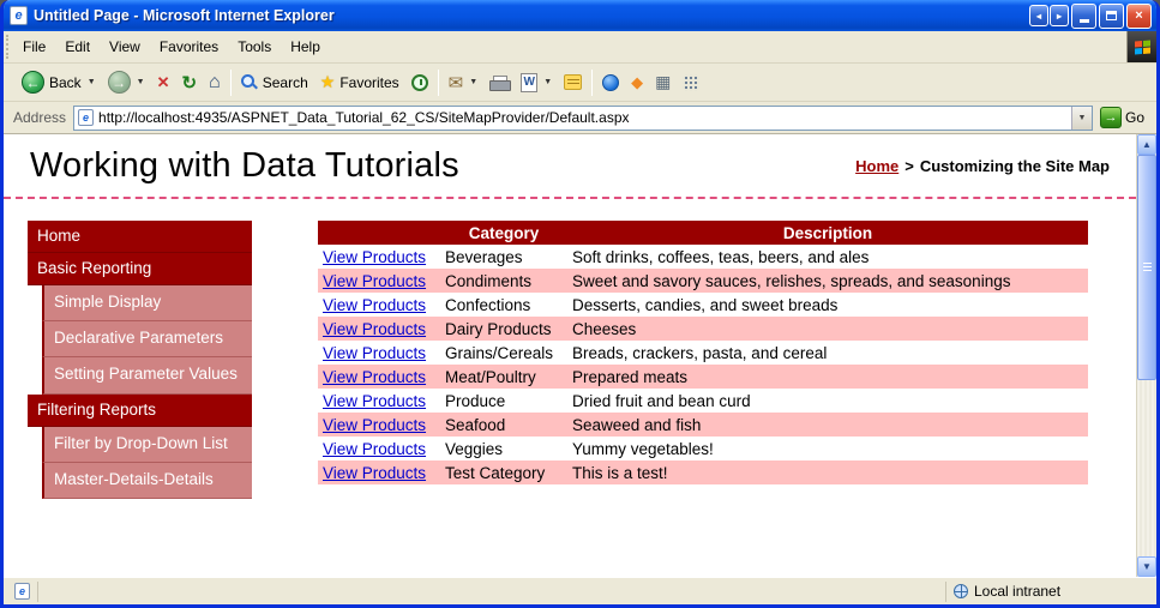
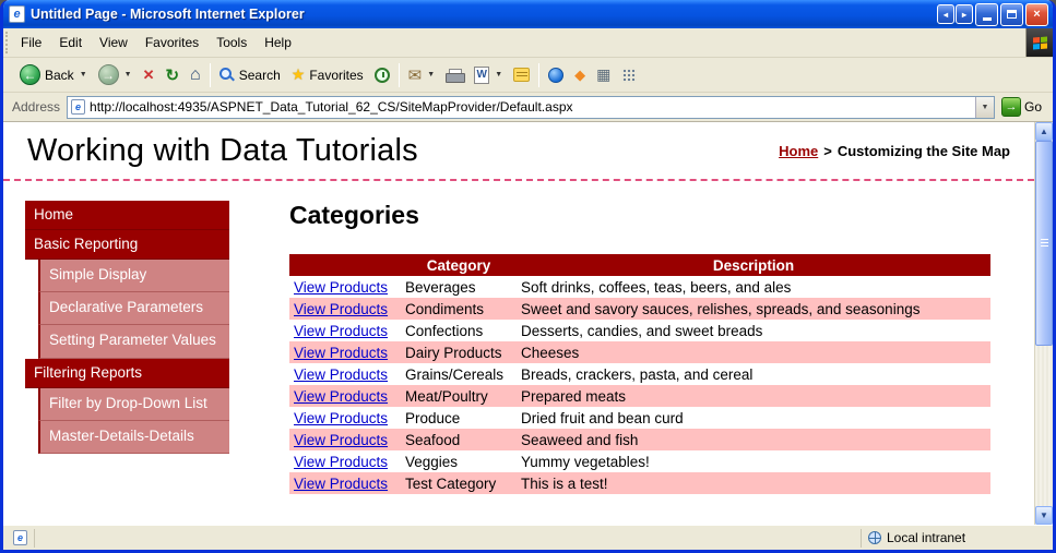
  e
  Untitled Page - Microsoft Internet Explorer
  ◂
  ▸
  ×
  File
  Edit
  View
  Favorites
  Tools
  Help
  ←
  Back
  →
  ✕
  ↻
  ⌂
  Search
  ★
  Favorites
  ✉
  W
  ◆
  ▦
  Address
  e
  http://localhost:4935/ASPNET_Data_Tutorial_62_CS/SiteMapProvider/Default.aspx
  →
  Go
  Working with Data Tutorials
  Home > Customizing the Site Map
  Home
  Basic Reporting
  Simple Display
  Declarative Parameters
  Setting Parameter Values
  Filtering Reports
  Filter by Drop-Down List
  Master-Details-Details
+ Categories
  	Category	Description
  View Products	Beverages	Soft drinks, coffees, teas, beers, and ales
  View Products	Condiments	Sweet and savory sauces, relishes, spreads, and seasonings
  View Products	Confections	Desserts, candies, and sweet breads
  View Products	Dairy Products	Cheeses
  View Products	Grains/Cereals	Breads, crackers, pasta, and cereal
  View Products	Meat/Poultry	Prepared meats
  View Products	Produce	Dried fruit and bean curd
  View Products	Seafood	Seaweed and fish
  View Products	Veggies	Yummy vegetables!
  View Products	Test Category	This is a test!
  ▲
  ▼
  e
  Local intranet
